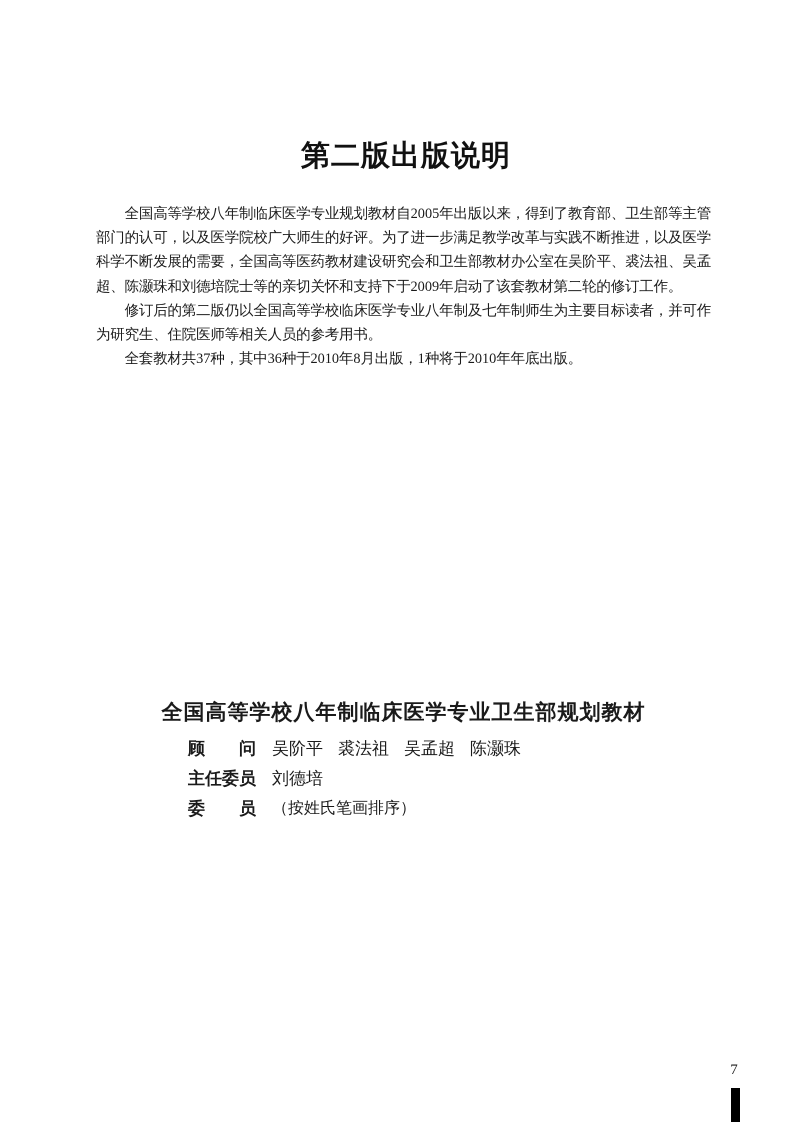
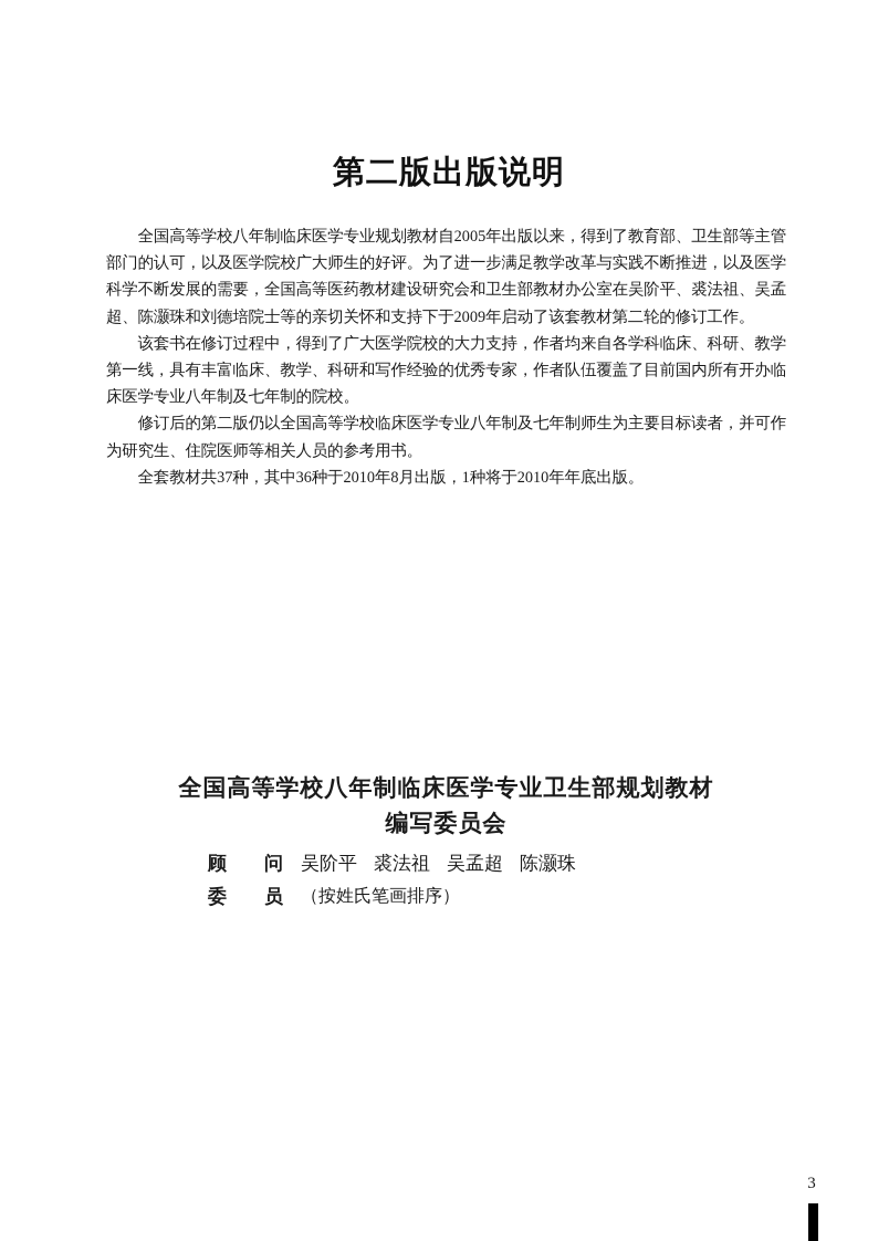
  第二版出版说明
  全国高等学校八年制临床医学专业规划教材自2005年出版以来，得到了教育部、卫生部等主管部门的认可，以及医学院校广大师生的好评。为了进一步满足教学改革与实践不断推进，以及医学科学不断发展的需要，全国高等医药教材建设研究会和卫生部教材办公室在吴阶平、裘法祖、吴孟超、陈灏珠和刘德培院士等的亲切关怀和支持下于2009年启动了该套教材第二轮的修订工作。
+ 该套书在修订过程中，得到了广大医学院校的大力支持，作者均来自各学科临床、科研、教学第一线，具有丰富临床、教学、科研和写作经验的优秀专家，作者队伍覆盖了目前国内所有开办临床医学专业八年制及七年制的院校。
  修订后的第二版仍以全国高等学校临床医学专业八年制及七年制师生为主要目标读者，并可作为研究生、住院医师等相关人员的参考用书。
  全套教材共37种，其中36种于2010年8月出版，1种将于2010年年底出版。
  全国高等学校八年制临床医学专业卫生部规划教材
+ 编写委员会
  顾 问 吴阶平 裘法祖 吴孟超 陈灏珠
- 主任委员 刘德培
  委 员 （按姓氏笔画排序）
- 7
+ 3
